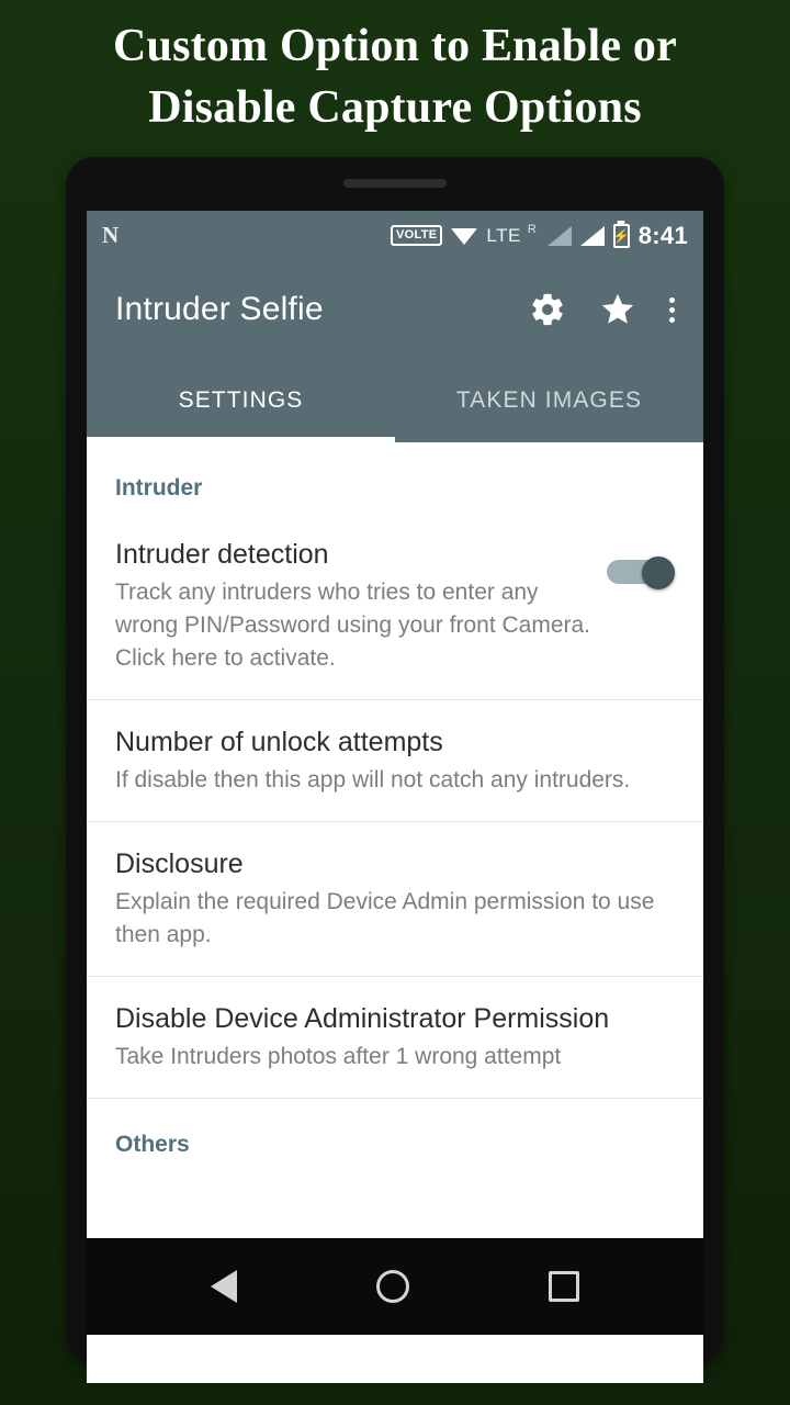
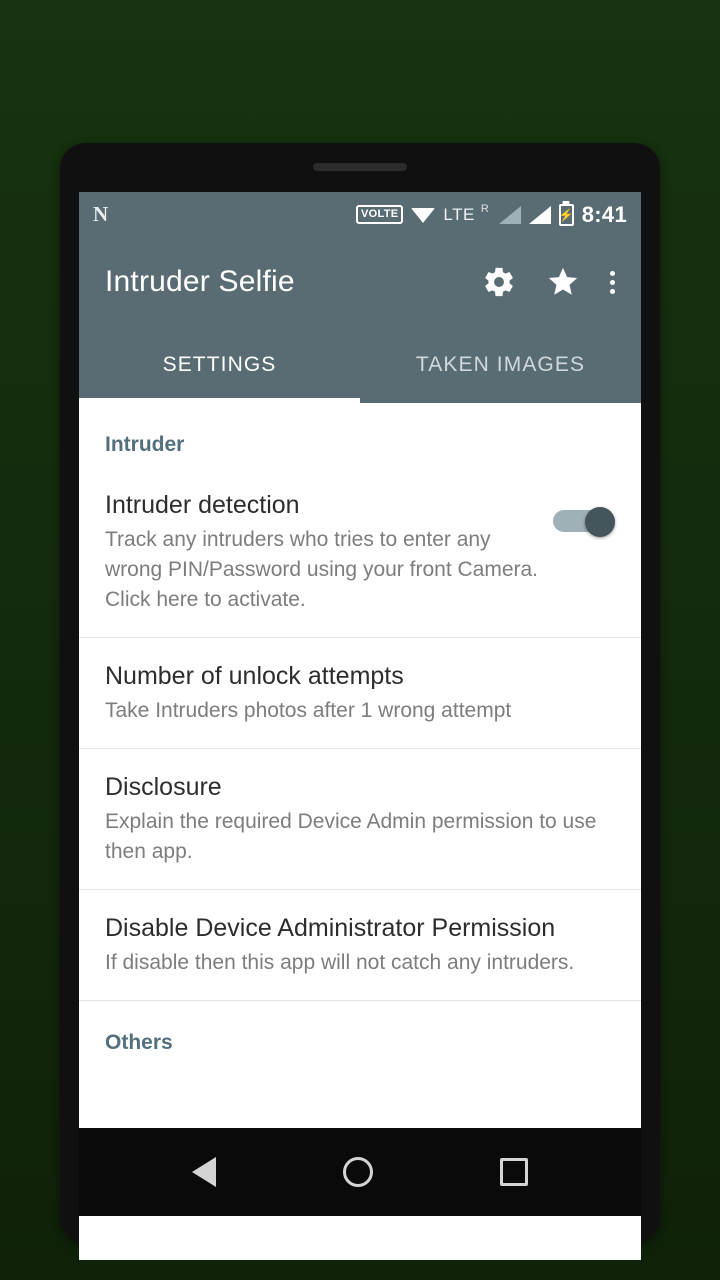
- Custom Option to Enable or
- Disable Capture Options
  N
  VOLTE
  LTE
  R
  ⚡
  8:41
  Intruder Selfie
  SETTINGS
  TAKEN IMAGES
  Intruder
  Intruder detection
  Track any intruders who tries to enter any wrong PIN/Password using your front Camera. Click here to activate.
  Number of unlock attempts
- If disable then this app will not catch any intruders.
+ Take Intruders photos after 1 wrong attempt
  Disclosure
  Explain the required Device Admin permission to use then app.
  Disable Device Administrator Permission
- Take Intruders photos after 1 wrong attempt
+ If disable then this app will not catch any intruders.
  Others
